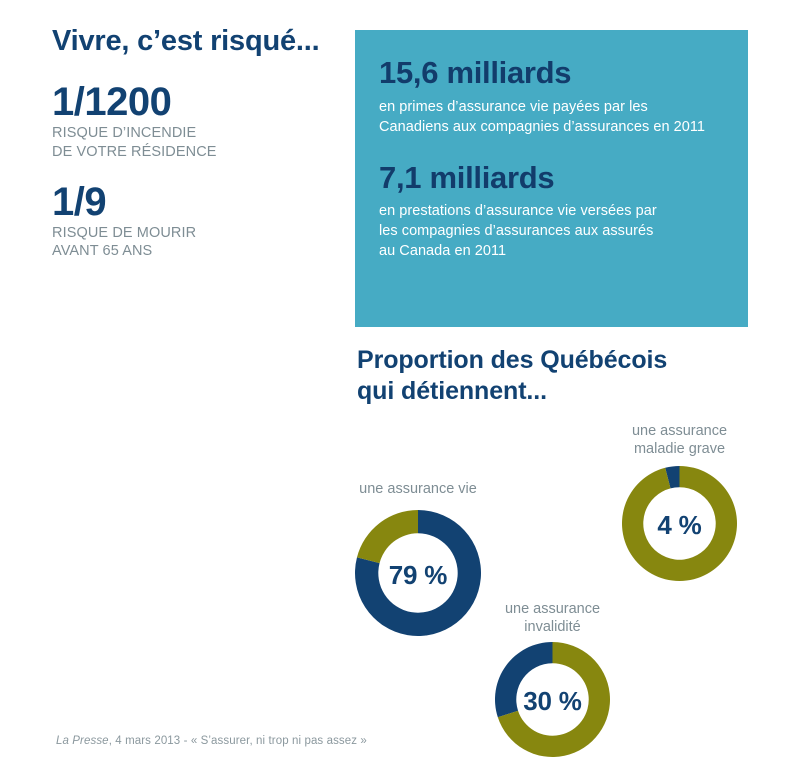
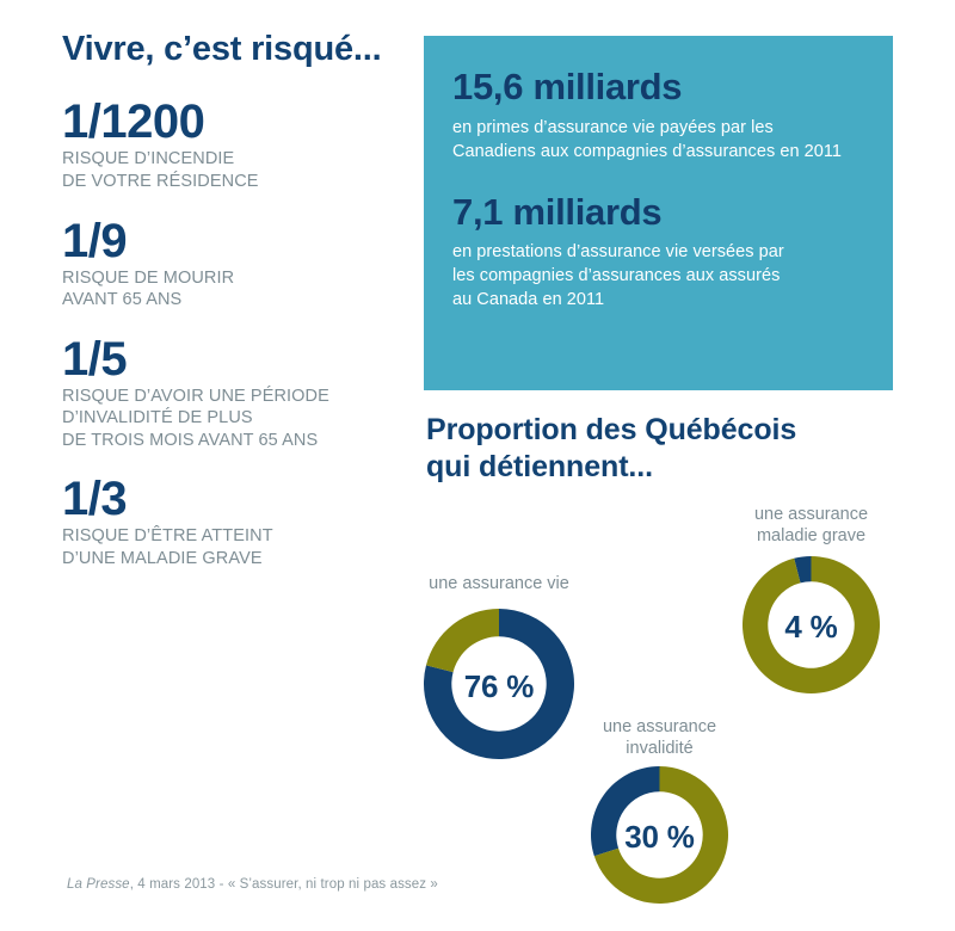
  Vivre, c’est risqué...
  1/1200
  RISQUE D’INCENDIE
  DE VOTRE RÉSIDENCE
  1/9
  RISQUE DE MOURIR
  AVANT 65 ANS
+ 1/5
+ RISQUE D’AVOIR UNE PÉRIODE
+ D’INVALIDITÉ DE PLUS
+ DE TROIS MOIS AVANT 65 ANS
+ 1/3
+ RISQUE D’ÊTRE ATTEINT
+ D’UNE MALADIE GRAVE
  La Presse, 4 mars 2013 - « S’assurer, ni trop ni pas assez »
  15,6 milliards
  en primes d’assurance vie payées par les
  Canadiens aux compagnies d’assurances en 2011
  7,1 milliards
  en prestations d’assurance vie versées par
  les compagnies d’assurances aux assurés
  au Canada en 2011
  Proportion des Québécois
  qui détiennent...
  une assurance vie
- 79 %
+ 76 %
  une assurance
  invalidité
  30 %
  une assurance
  maladie grave
  4 %
